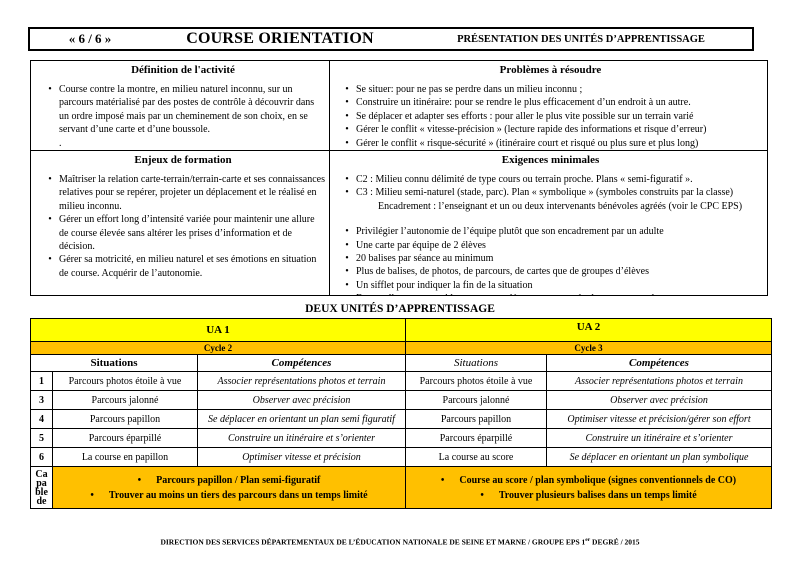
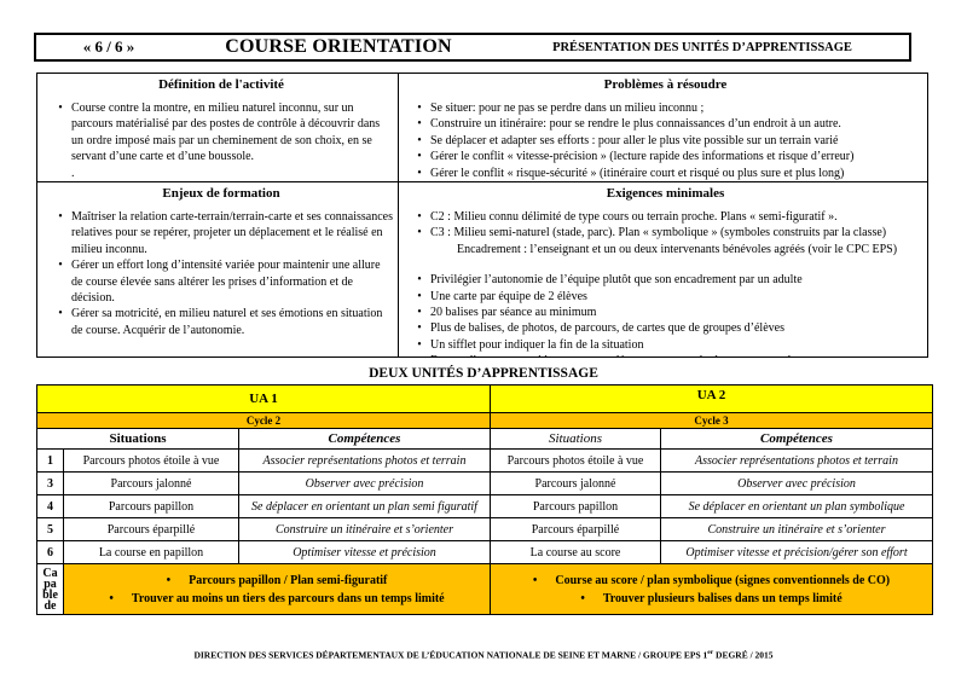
  « 6 / 6 »
  COURSE ORIENTATION
  PRÉSENTATION DES UNITÉS D’APPRENTISSAGE
  Définition de l'activité
  •
  Course contre la montre, en milieu naturel inconnu, sur un parcours matérialisé par des postes de contrôle à découvrir dans un ordre imposé mais par un cheminement de son choix, en se servant d’une carte et d’une boussole.
  .
  Problèmes à résoudre
  •
  Se situer: pour ne pas se perdre dans un milieu inconnu ;
  •
- Construire un itinéraire: pour se rendre le plus efficacement d’un endroit à un autre.
+ Construire un itinéraire: pour se rendre le plus connaissances d’un endroit à un autre.
  •
  Se déplacer et adapter ses efforts : pour aller le plus vite possible sur un terrain varié
  •
  Gérer le conflit « vitesse-précision » (lecture rapide des informations et risque d’erreur)
  •
  Gérer le conflit « risque-sécurité » (itinéraire court et risqué ou plus sure et plus long)
  Enjeux de formation
  •
  Maîtriser la relation carte-terrain/terrain-carte et ses connaissances relatives pour se repérer, projeter un déplacement et le réalisé en milieu inconnu.
  •
  Gérer un effort long d’intensité variée pour maintenir une allure de course élevée sans altérer les prises d’information et de décision.
  •
  Gérer sa motricité, en milieu naturel et ses émotions en situation de course. Acquérir de l’autonomie.
  Exigences minimales
  •
  C2 : Milieu connu délimité de type cours ou terrain proche. Plans « semi-figuratif ».
  •
  C3 : Milieu semi-naturel (stade, parc). Plan « symbolique » (symboles construits par la classe)
  Encadrement : l’enseignant et un ou deux intervenants bénévoles agréés (voir le CPC EPS)
  •
  Privilégier l’autonomie de l’équipe plutôt que son encadrement par un adulte
  •
  Une carte par équipe de 2 élèves
  •
  20 balises par séance au minimum
  •
  Plus de balises, de photos, de parcours, de cartes que de groupes d’élèves
  •
  Un sifflet pour indiquer la fin de la situation
  DEUX UNITÉS D’APPRENTISSAGE
  UA 1	UA 2
  Cycle 2	Cycle 3
  Situations	Compétences	Situations	Compétences
  1	Parcours photos étoile à vue	Associer représentations photos et terrain	Parcours photos étoile à vue	Associer représentations photos et terrain
  3	Parcours jalonné	Observer avec précision	Parcours jalonné	Observer avec précision
- 4	Parcours papillon	Se déplacer en orientant un plan semi figuratif	Parcours papillon	Optimiser vitesse et précision/gérer son effort
+ 4	Parcours papillon	Se déplacer en orientant un plan semi figuratif	Parcours papillon	Se déplacer en orientant un plan symbolique
  5	Parcours éparpillé	Construire un itinéraire et s’orienter	Parcours éparpillé	Construire un itinéraire et s’orienter
- 6	La course en papillon	Optimiser vitesse et précision	La course au score	Se déplacer en orientant un plan symbolique
+ 6	La course en papillon	Optimiser vitesse et précision	La course au score	Optimiser vitesse et précision/gérer son effort
  Ca pa ble de	• Parcours papillon / Plan semi-figuratif • Trouver au moins un tiers des parcours dans un temps limité	• Course au score / plan symbolique (signes conventionnels de CO) • Trouver plusieurs balises dans un temps limité
  DIRECTION DES SERVICES DÉPARTEMENTAUX DE L’ÉDUCATION NATIONALE DE SEINE ET MARNE / GROUPE EPS 1 DEGRÉ / 2015
